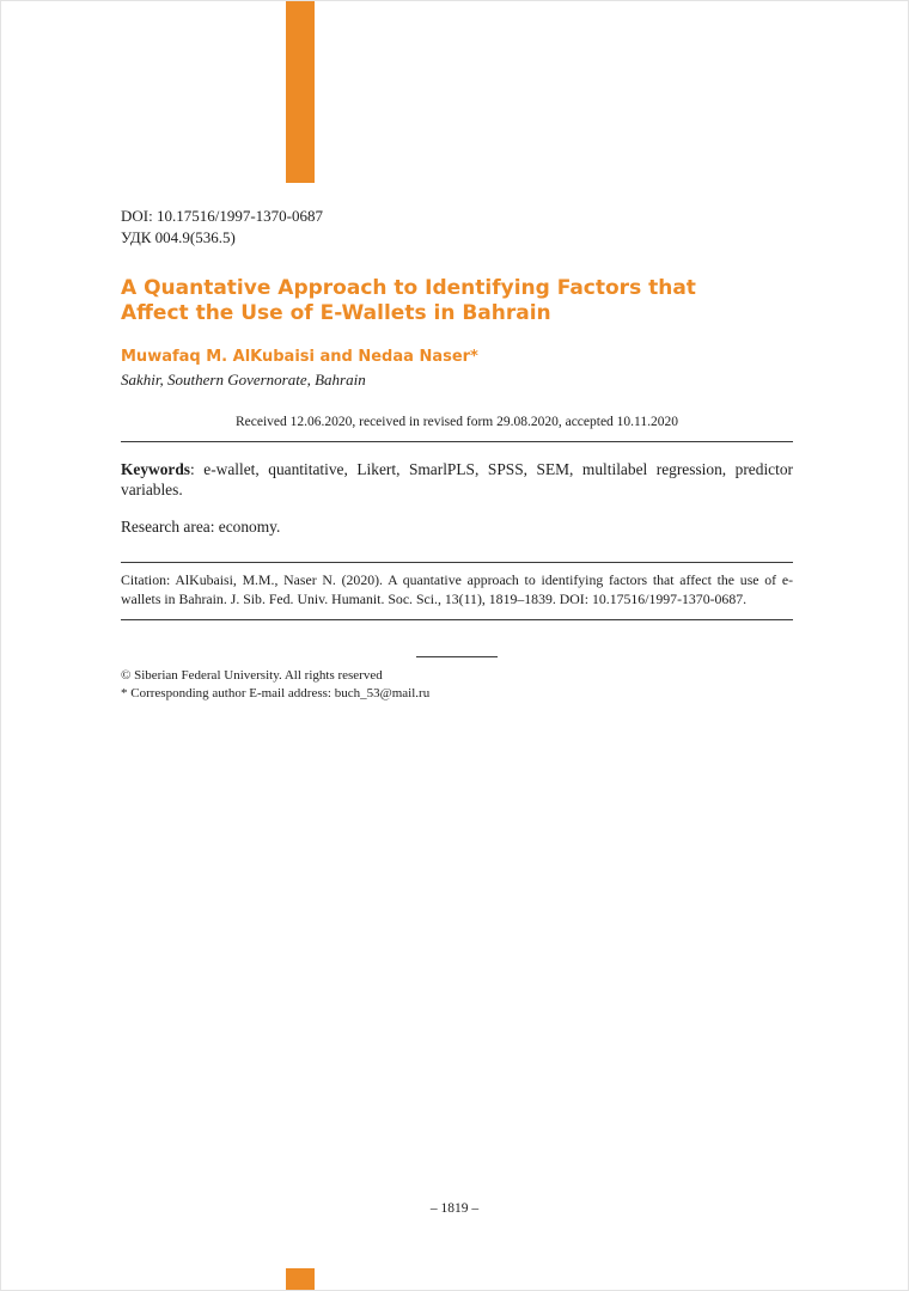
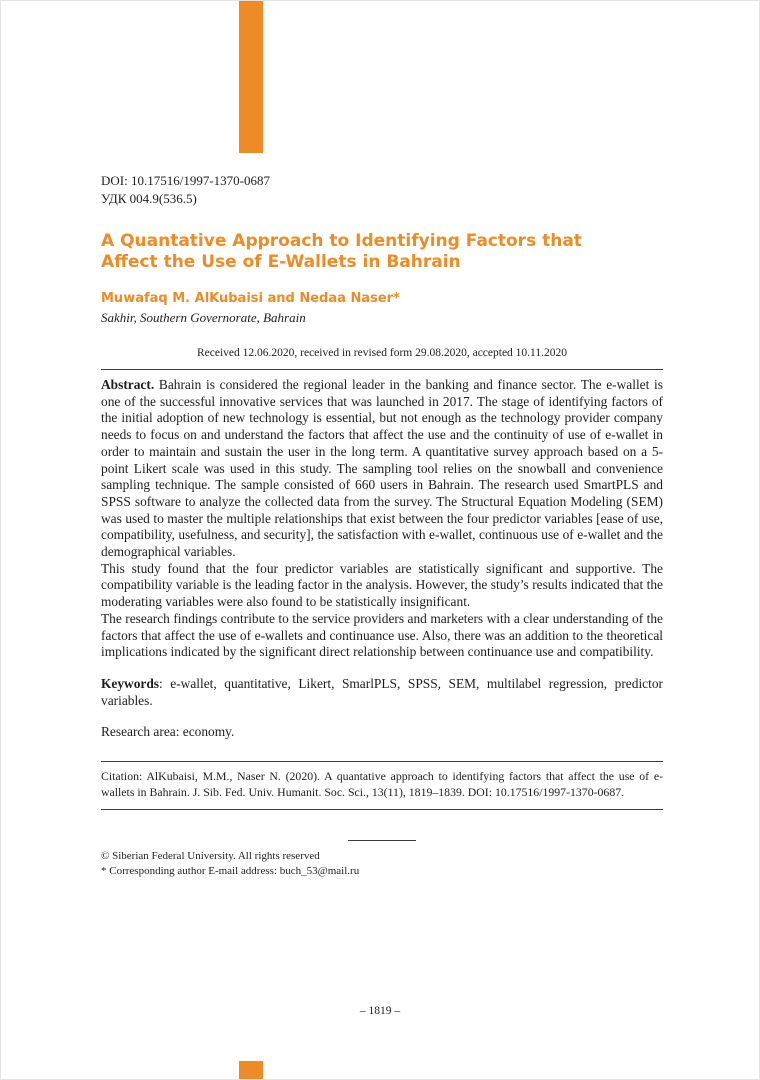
  DOI: 10.17516/1997-1370-0687
  УДК 004.9(536.5)
  A Quantative Approach to Identifying Factors that Affect the Use of E-Wallets in Bahrain
  Muwafaq M. AlKubaisi and Nedaa Naser*
  Sakhir, Southern Governorate, Bahrain
  Received 12.06.2020, received in revised form 29.08.2020, accepted 10.11.2020
+ Abstract. Bahrain is considered the regional leader in the banking and finance sector. The e-wallet is one of the successful innovative services that was launched in 2017. The stage of identifying factors of the initial adoption of new technology is essential, but not enough as the technology provider company needs to focus on and understand the factors that affect the use and the continuity of use of e-wallet in order to maintain and sustain the user in the long term. A quantitative survey approach based on a 5-point Likert scale was used in this study. The sampling tool relies on the snowball and convenience sampling technique. The sample consisted of 660 users in Bahrain. The research used SmartPLS and SPSS software to analyze the collected data from the survey. The Structural Equation Modeling (SEM) was used to master the multiple relationships that exist between the four predictor variables [ease of use, compatibility, usefulness, and security], the satisfaction with e-wallet, continuous use of e-wallet and the demographical variables.
+ This study found that the four predictor variables are statistically significant and supportive. The compatibility variable is the leading factor in the analysis. However, the study’s results indicated that the moderating variables were also found to be statistically insignificant.
+ The research findings contribute to the service providers and marketers with a clear understanding of the factors that affect the use of e-wallets and continuance use. Also, there was an addition to the theoretical implications indicated by the significant direct relationship between continuance use and compatibility.
  Keywords: e-wallet, quantitative, Likert, SmarlPLS, SPSS, SEM, multilabel regression, predictor variables.
  Research area: economy.
  Citation: AlKubaisi, M.M., Naser N. (2020). A quantative approach to identifying factors that affect the use of e-wallets in Bahrain. J. Sib. Fed. Univ. Humanit. Soc. Sci., 13(11), 1819–1839. DOI: 10.17516/1997-1370-0687.
  © Siberian Federal University. All rights reserved
  * Corresponding author E-mail address: buch_53@mail.ru
  – 1819 –
